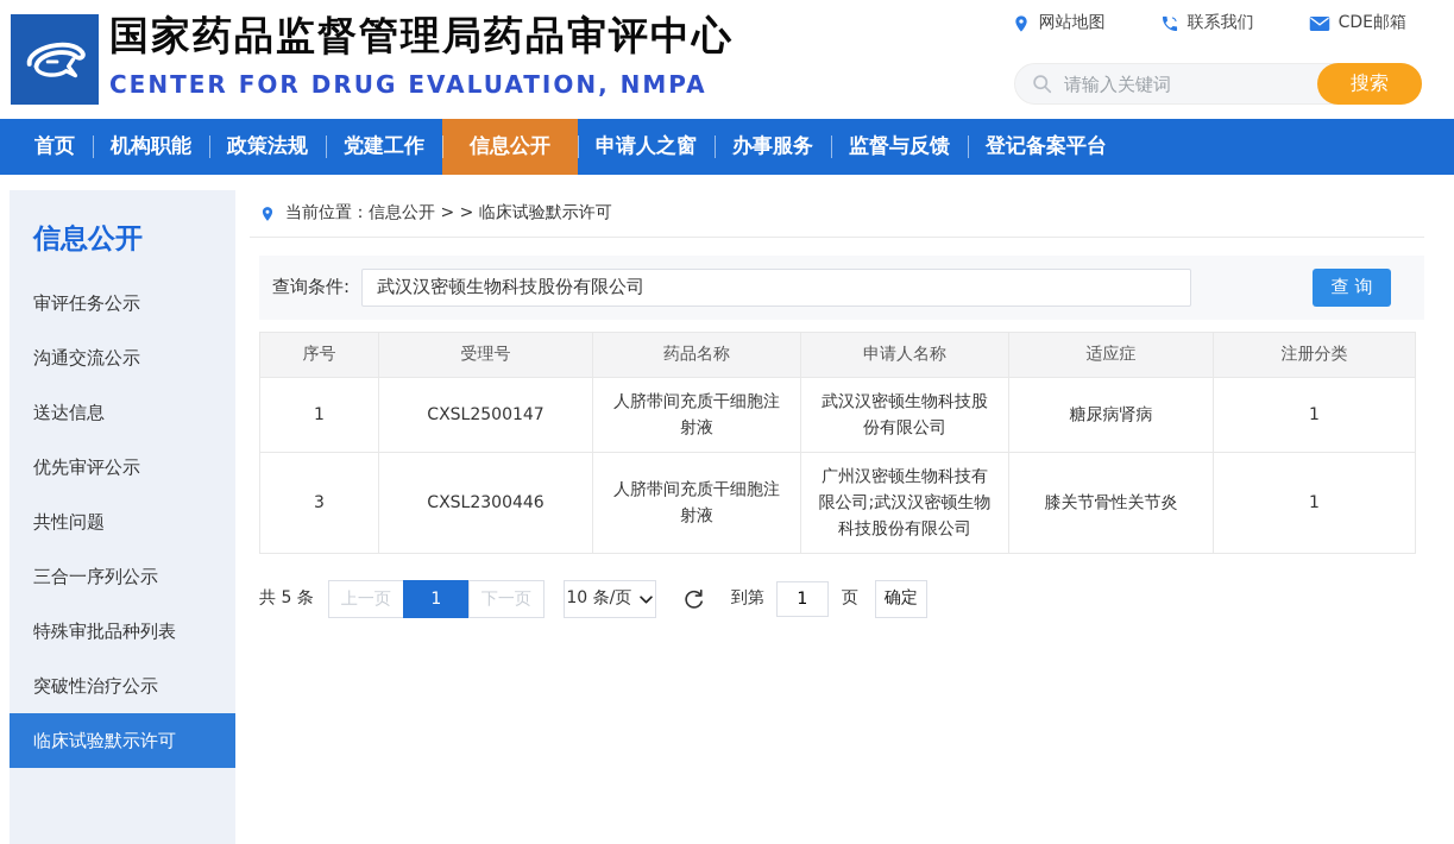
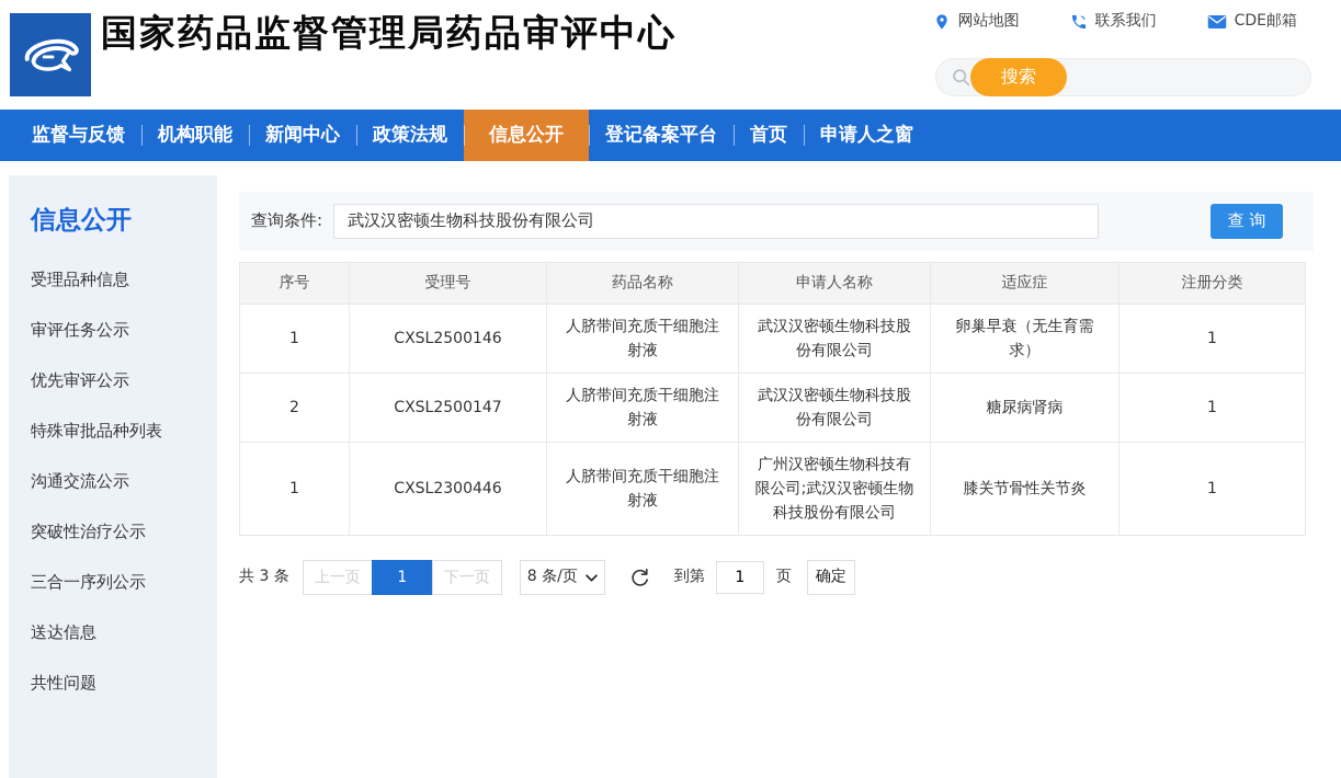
  国家药品监督管理局药品审评中心
- CENTER FOR DRUG EVALUATION, NMPA
  网站地图
  联系我们
  CDE邮箱
- 请输入关键词
  搜索
- 首页
+ 监督与反馈
  机构职能
+ 新闻中心
  政策法规
- 党建工作
  信息公开
- 申请人之窗
+ 登记备案平台
- 办事服务
- 监督与反馈
+ 首页
- 登记备案平台
+ 申请人之窗
  信息公开
+ 受理品种信息
  审评任务公示
- 沟通交流公示
+ 优先审评公示
- 送达信息
+ 特殊审批品种列表
- 优先审评公示
+ 沟通交流公示
- 共性问题
+ 突破性治疗公示
  三合一序列公示
- 特殊审批品种列表
+ 送达信息
- 突破性治疗公示
+ 共性问题
- 临床试验默示许可
- 当前位置：信息公开 > > 临床试验默示许可
  查询条件:
  武汉汉密顿生物科技股份有限公司
  查 询
  序号	受理号	药品名称	申请人名称	适应症	注册分类
+ 1	CXSL2500146	人脐带间充质干细胞注射液	武汉汉密顿生物科技股份有限公司	卵巢早衰（无生育需求）	1
- 1	CXSL2500147	人脐带间充质干细胞注射液	武汉汉密顿生物科技股份有限公司	糖尿病肾病	1
+ 2	CXSL2500147	人脐带间充质干细胞注射液	武汉汉密顿生物科技股份有限公司	糖尿病肾病	1
- 3	CXSL2300446	人脐带间充质干细胞注射液	广州汉密顿生物科技有限公司;武汉汉密顿生物科技股份有限公司	膝关节骨性关节炎	1
+ 1	CXSL2300446	人脐带间充质干细胞注射液	广州汉密顿生物科技有限公司;武汉汉密顿生物科技股份有限公司	膝关节骨性关节炎	1
- 共 5 条
+ 共 3 条
  上一页
  1
  下一页
- 10 条/页
+ 8 条/页
  到第
  1
  页
  确定
